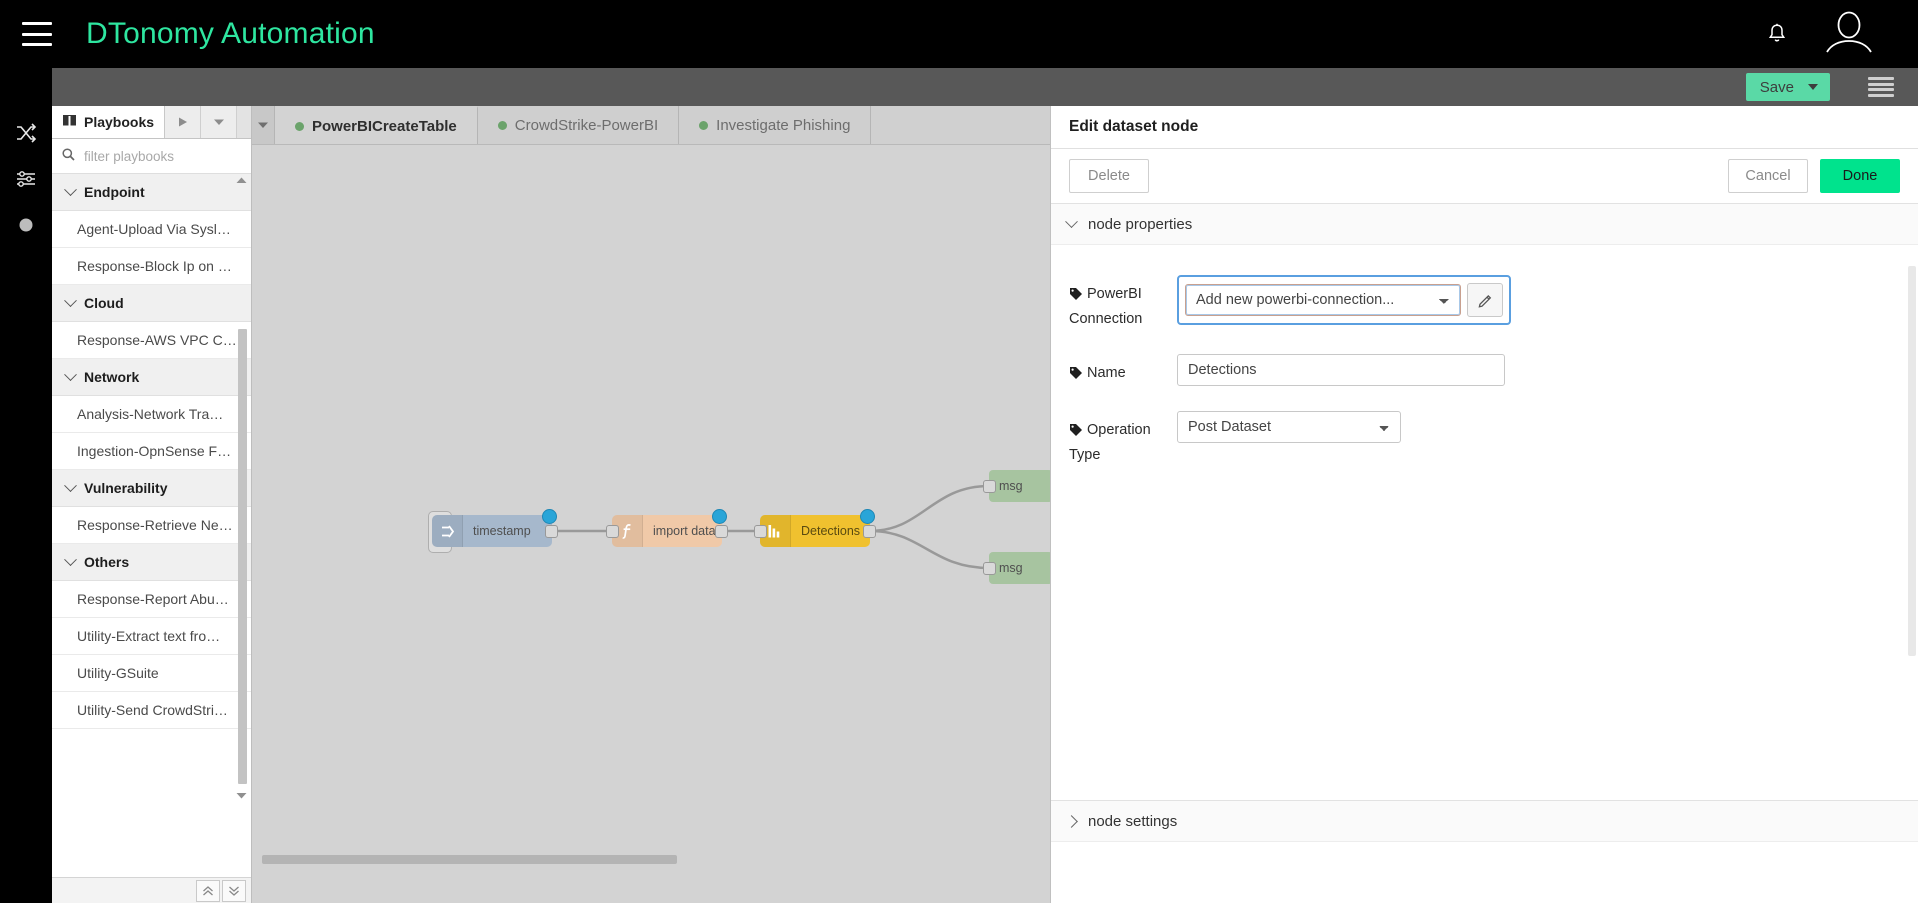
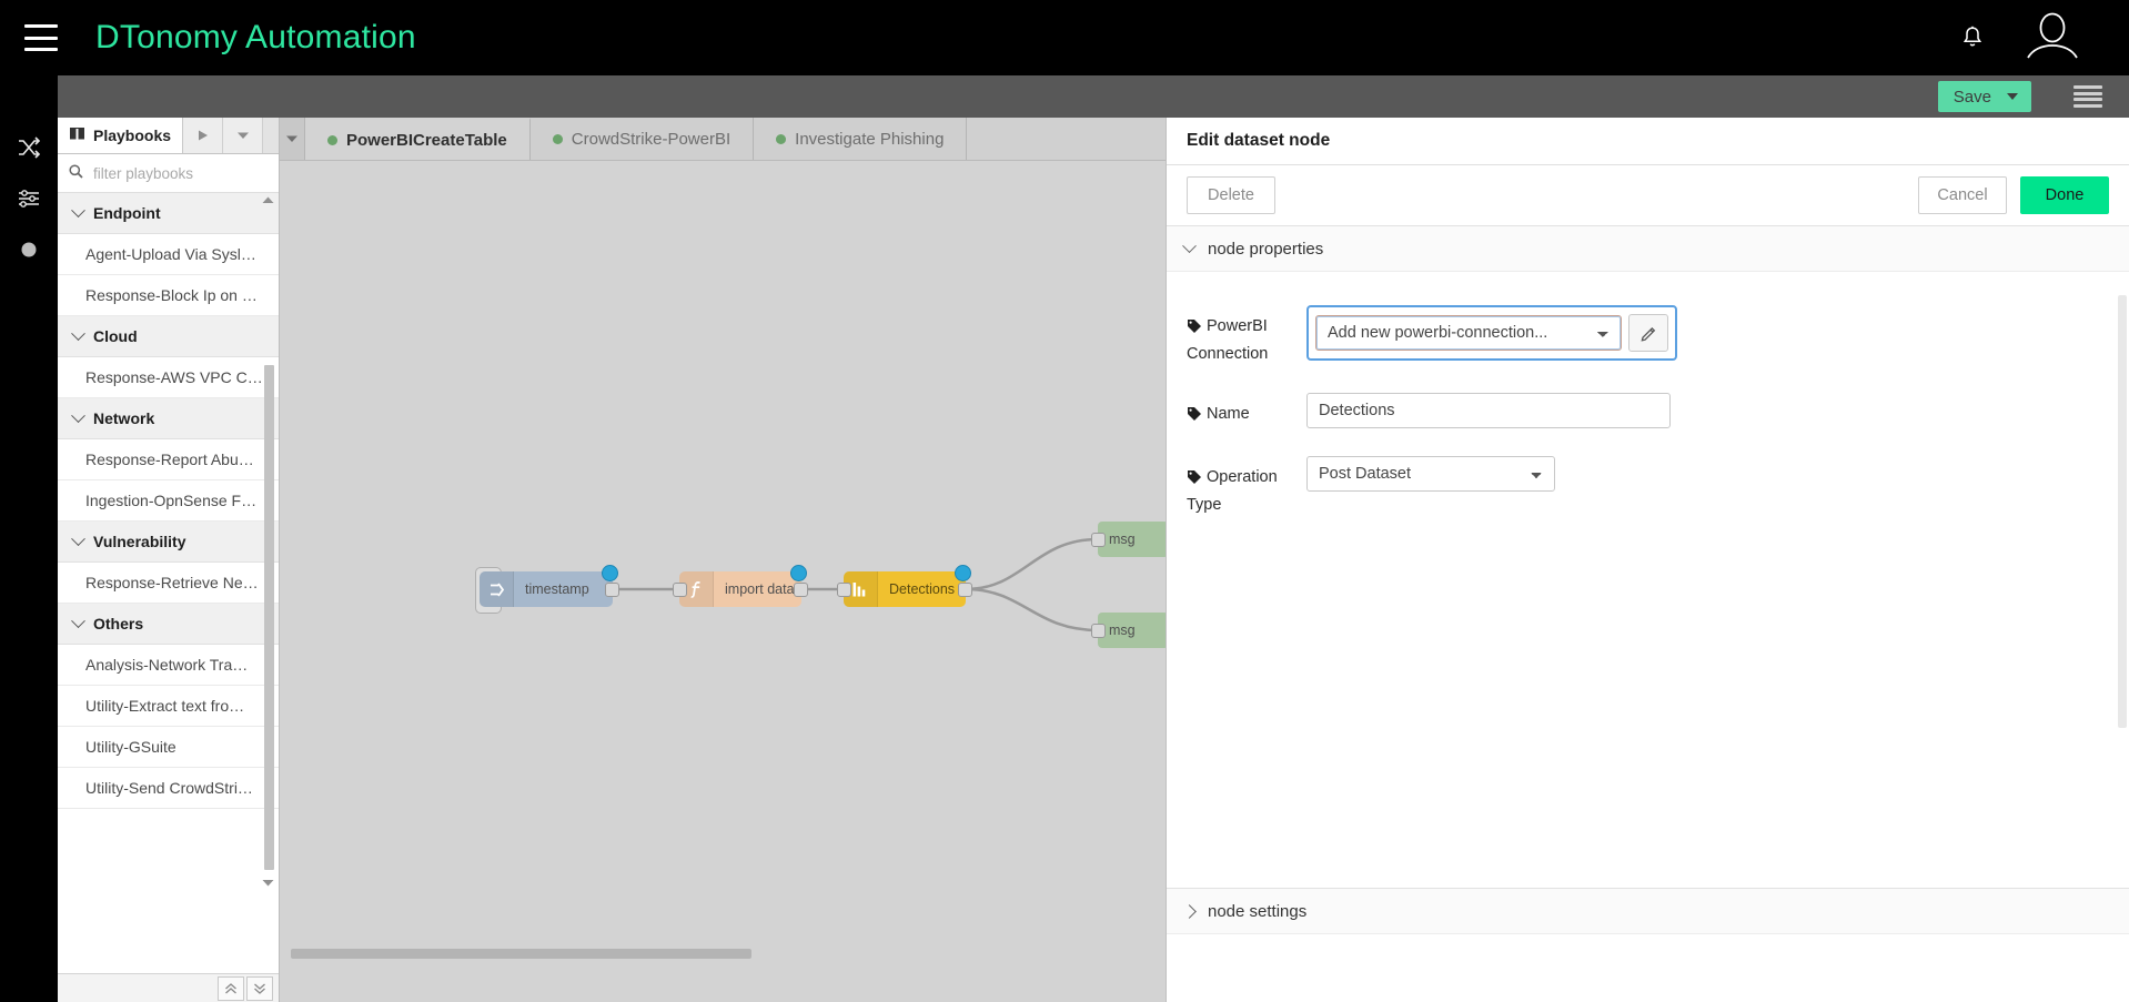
  DTonomy Automation
  Save
  Playbooks
  filter playbooks
  Endpoint
  Agent-Upload Via Sysl…
  Response-Block Ip on …
  Cloud
  Response-AWS VPC C…
  Network
- Analysis-Network Tra…
+ Response-Report Abu…
  Ingestion-OpnSense F…
  Vulnerability
  Response-Retrieve Ne…
  Others
- Response-Report Abu…
+ Analysis-Network Tra…
  Utility-Extract text fro…
  Utility-GSuite
  Utility-Send CrowdStri…
  PowerBICreateTable
  CrowdStrike-PowerBI
  Investigate Phishing
  timestamp
  import data
  Detections
  msg
  msg
  Edit dataset node
  Delete
  Cancel
  Done
  node properties
  PowerBI
  Connection
  Add new powerbi-connection...
  Name
  Detections
  Operation
  Type
  Post Dataset
  node settings
